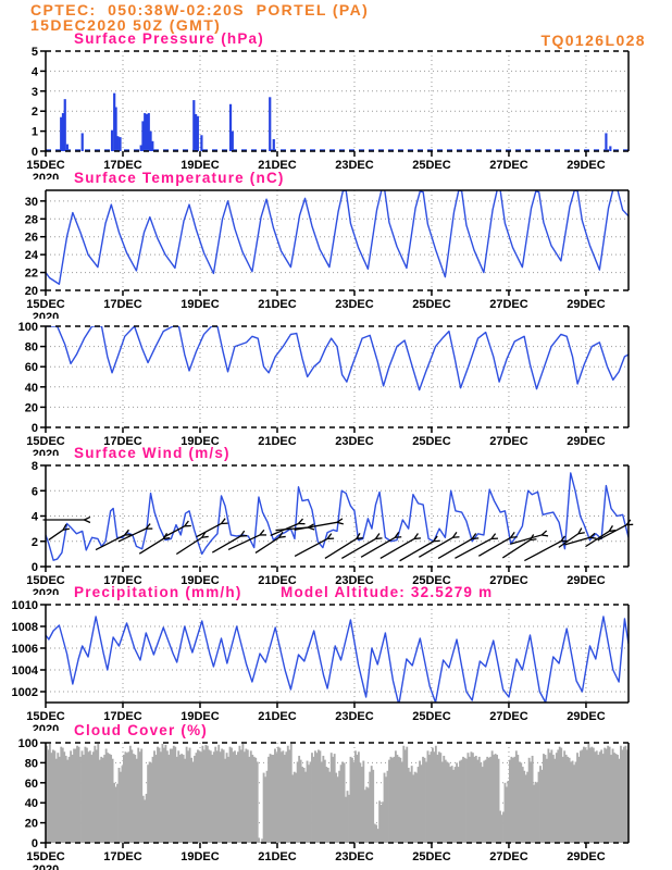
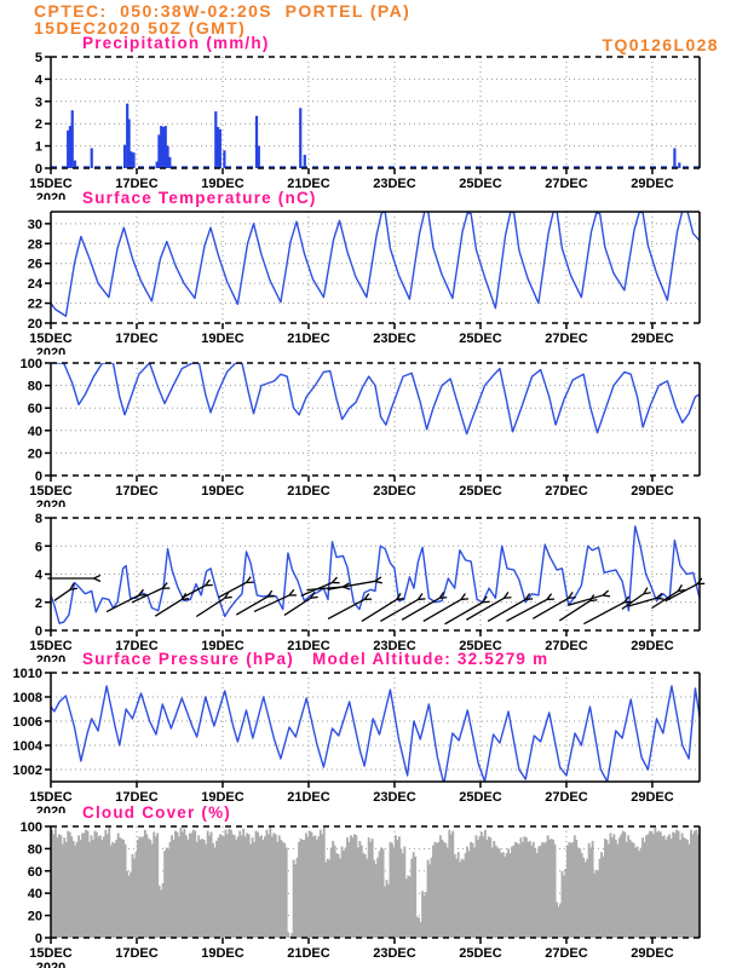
  CPTEC: 050:38W-02:20S PORTEL (PA)
  15DEC2020 50Z (GMT)
  TQ0126L028
- Surface Pressure (hPa)
+ Precipitation (mm/h)
  Surface Temperature (nC)
- Surface Wind (m/s)
- Precipitation (mm/h)
+ Surface Pressure (hPa)
  Model Altitude: 32.5279 m
  Cloud Cover (%)
  0
  1
  2
  3
  4
  5
  15DEC
  17DEC
  19DEC
  21DEC
  23DEC
  25DEC
  27DEC
  29DEC
  2020
  20
  22
  24
  26
  28
  30
  15DEC
  17DEC
  19DEC
  21DEC
  23DEC
  25DEC
  27DEC
  29DEC
  2020
  0
  20
  40
  60
  80
  100
  15DEC
  17DEC
  19DEC
  21DEC
  23DEC
  25DEC
  27DEC
  29DEC
  2020
  0
  2
  4
  6
  8
  15DEC
  17DEC
  19DEC
  21DEC
  23DEC
  25DEC
  27DEC
  29DEC
  2020
  1002
  1004
  1006
  1008
  1010
  15DEC
  17DEC
  19DEC
  21DEC
  23DEC
  25DEC
  27DEC
  29DEC
  2020
  0
  20
  40
  60
  80
  100
  15DEC
  17DEC
  19DEC
  21DEC
  23DEC
  25DEC
  27DEC
  29DEC
